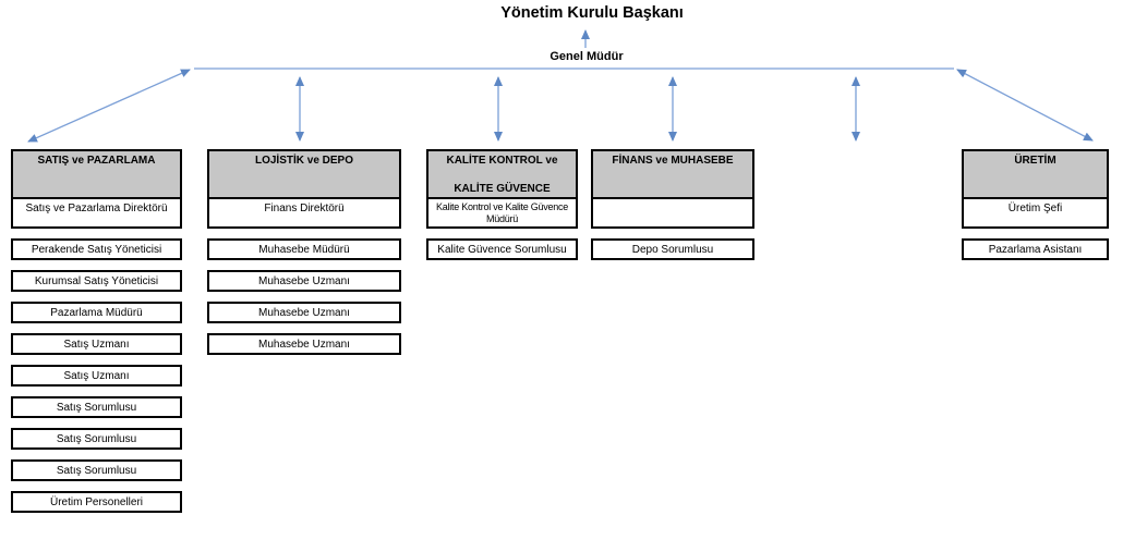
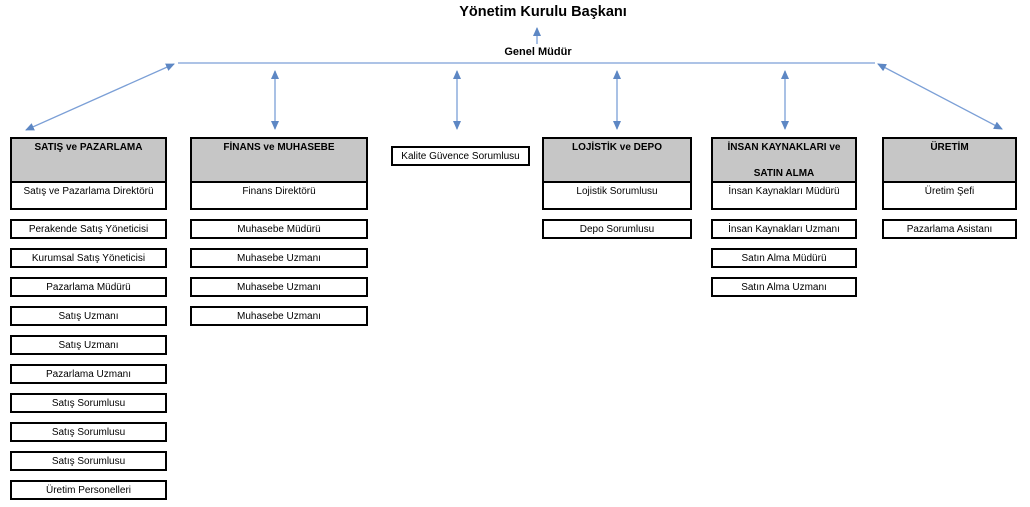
  Yönetim Kurulu Başkanı
  Genel Müdür
  SATIŞ ve PAZARLAMA
  Satış ve Pazarlama Direktörü
  Perakende Satış Yöneticisi
  Kurumsal Satış Yöneticisi
  Pazarlama Müdürü
  Satış Uzmanı
  Satış Uzmanı
+ Pazarlama Uzmanı
  Satış Sorumlusu
  Satış Sorumlusu
  Satış Sorumlusu
  Üretim Personelleri
- LOJİSTİK ve DEPO
+ FİNANS ve MUHASEBE
  Finans Direktörü
  Muhasebe Müdürü
  Muhasebe Uzmanı
  Muhasebe Uzmanı
  Muhasebe Uzmanı
- KALİTE KONTROL ve
- KALİTE GÜVENCE
- Kalite Kontrol ve Kalite Güvence Müdürü
  Kalite Güvence Sorumlusu
- FİNANS ve MUHASEBE
+ LOJİSTİK ve DEPO
+ Lojistik Sorumlusu
  Depo Sorumlusu
+ İNSAN KAYNAKLARI ve
+ SATIN ALMA
+ İnsan Kaynakları Müdürü
+ İnsan Kaynakları Uzmanı
+ Satın Alma Müdürü
+ Satın Alma Uzmanı
  ÜRETİM
  Üretim Şefi
  Pazarlama Asistanı
